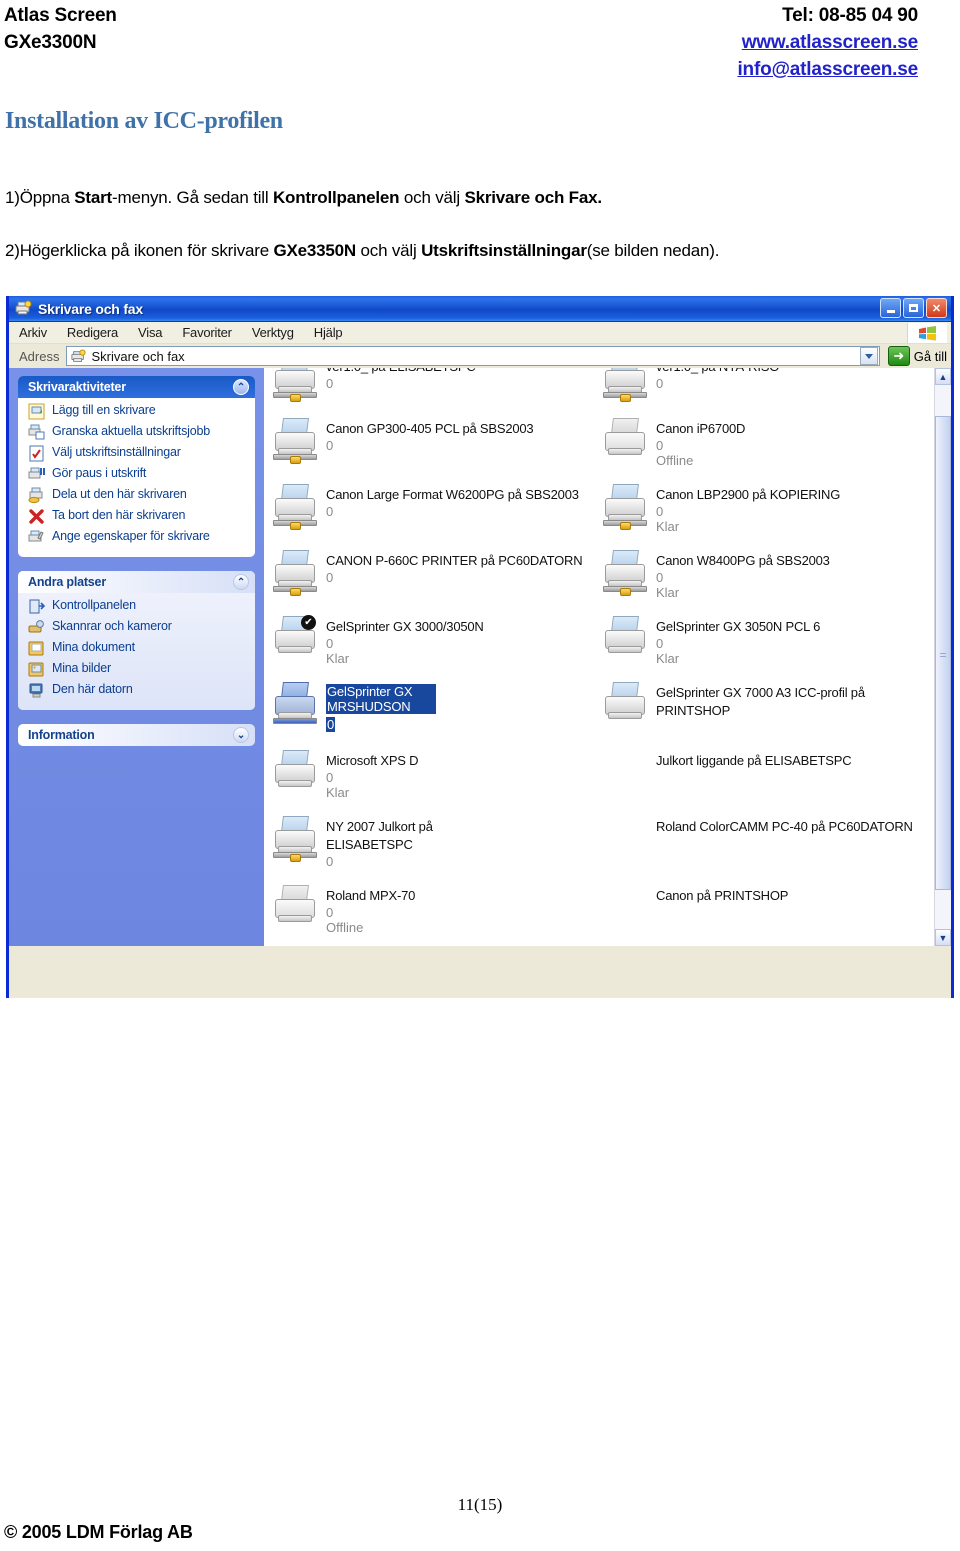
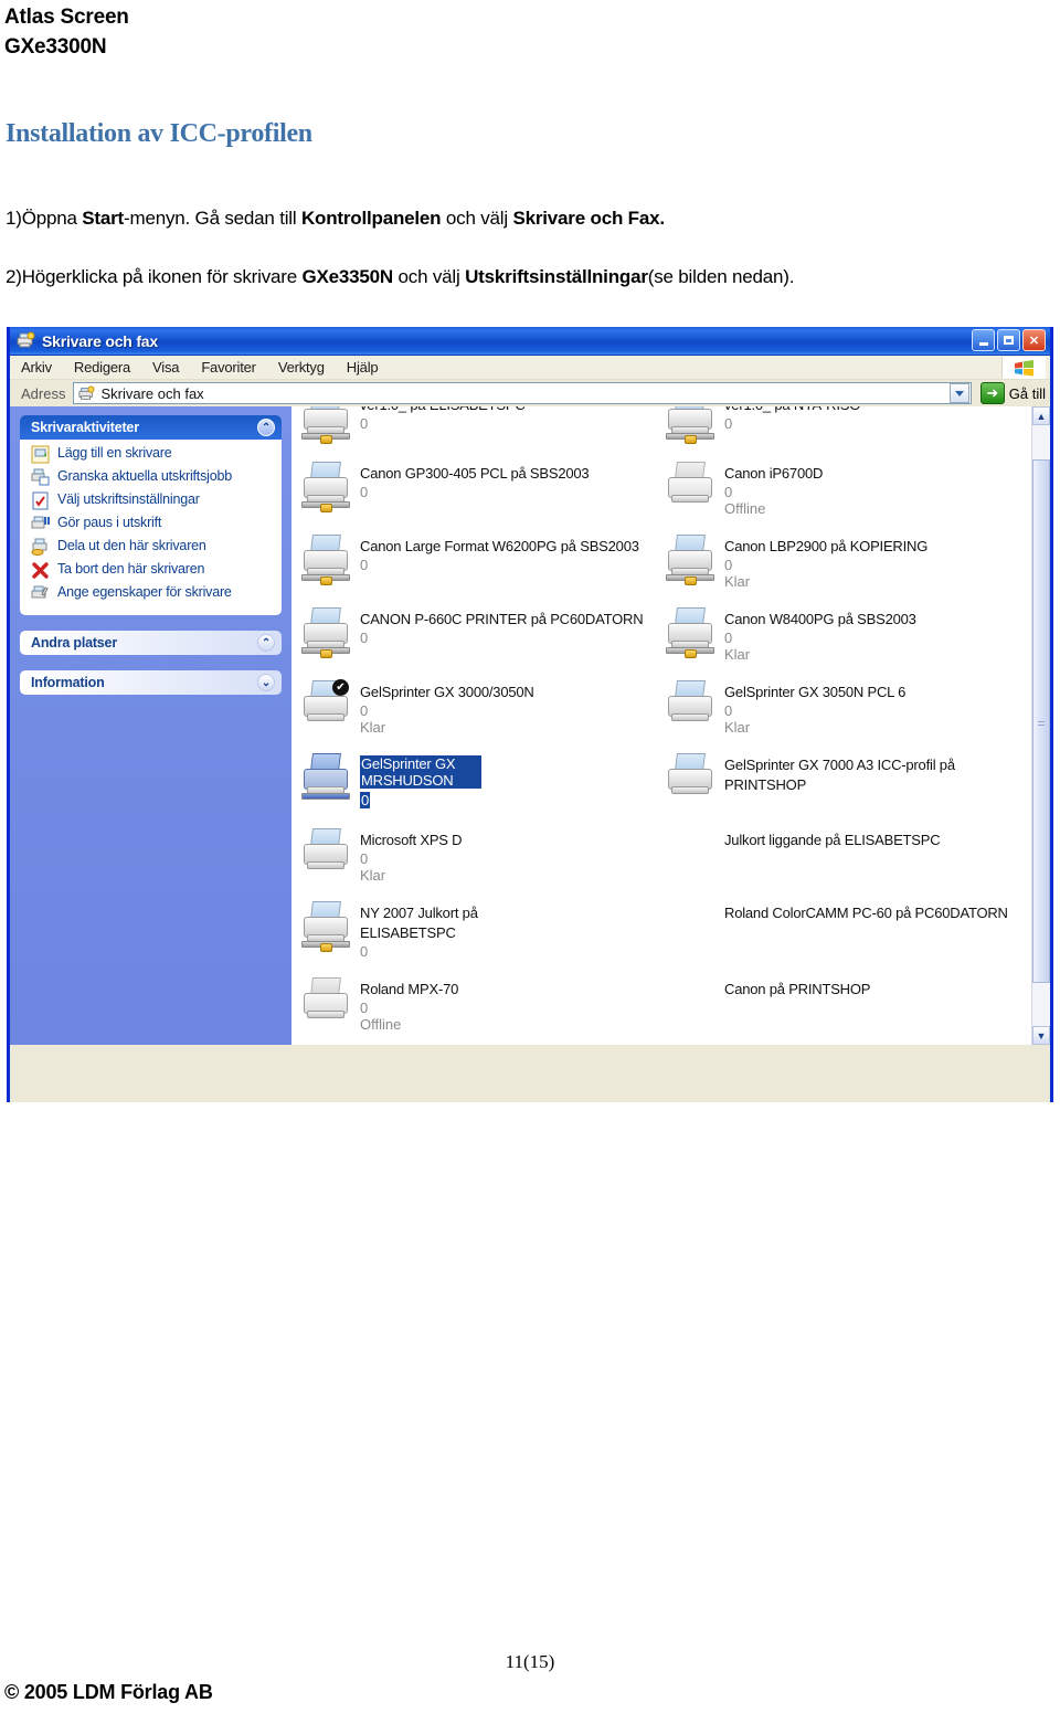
  Atlas Screen
  GXe3300N
- Tel: 08-85 04 90
- www.atlasscreen.se
- info@atlasscreen.se
  Installation av ICC-profilen
  1)Öppna Start-menyn. Gå sedan till Kontrollpanelen och välj Skrivare och Fax.
  2)Högerklicka på ikonen för skrivare GXe3350N och välj Utskriftsinställningar(se bilden nedan).
  Skrivare och fax
  ✕
  Arkiv
  Redigera
  Visa
  Favoriter
  Verktyg
  Hjälp
  Adress
  Skrivare och fax
  ➜
  Gå till
  Skrivaraktiviteter
  ⌃
  Lägg till en skrivare
  Granska aktuella utskriftsjobb
  Välj utskriftsinställningar
  Gör paus i utskrift
  Dela ut den här skrivaren
  Ta bort den här skrivaren
  Ange egenskaper för skrivare
  Andra platser
  ⌃
- Kontrollpanelen
- Skannrar och kameror
- Mina dokument
- Mina bilder
- Den här datorn
  Information
  ⌄
  0
  0
  Canon GP300-405 PCL på SBS2003
  0
  Canon iP6700D
  0
  Offline
  Canon Large Format W6200PG på SBS2003
  0
  Canon LBP2900 på KOPIERING
  0
  Klar
  CANON P-660C PRINTER på PC60DATORN
  0
  Canon W8400PG på SBS2003
  0
  Klar
  ✔
  GelSprinter GX 3000/3050N
  0
  Klar
  GelSprinter GX 3050N PCL 6
  0
  Klar
  GelSprinter GX MRSHUDSON 0
  GelSprinter GX 7000 A3 ICC-profil på PRINTSHOP
  Microsoft XPS D
  0
  Klar
  Julkort liggande på ELISABETSPC
  NY 2007 Julkort på ELISABETSPC
  0
- Roland ColorCAMM PC-40 på PC60DATORN
+ Roland ColorCAMM PC-60 på PC60DATORN
  Roland MPX-70
  0
  Offline
  Canon på PRINTSHOP
  ▲
  ▼
  11(15)
  © 2005 LDM Förlag AB
